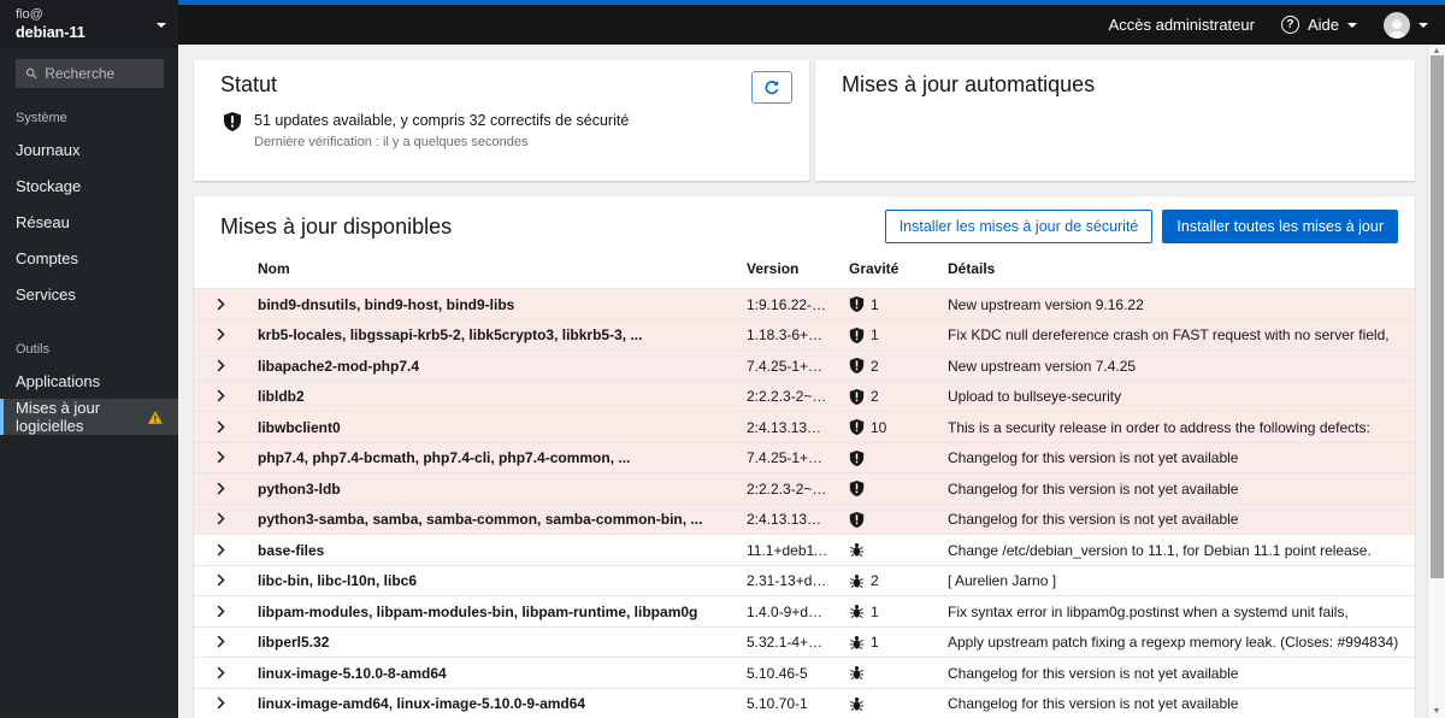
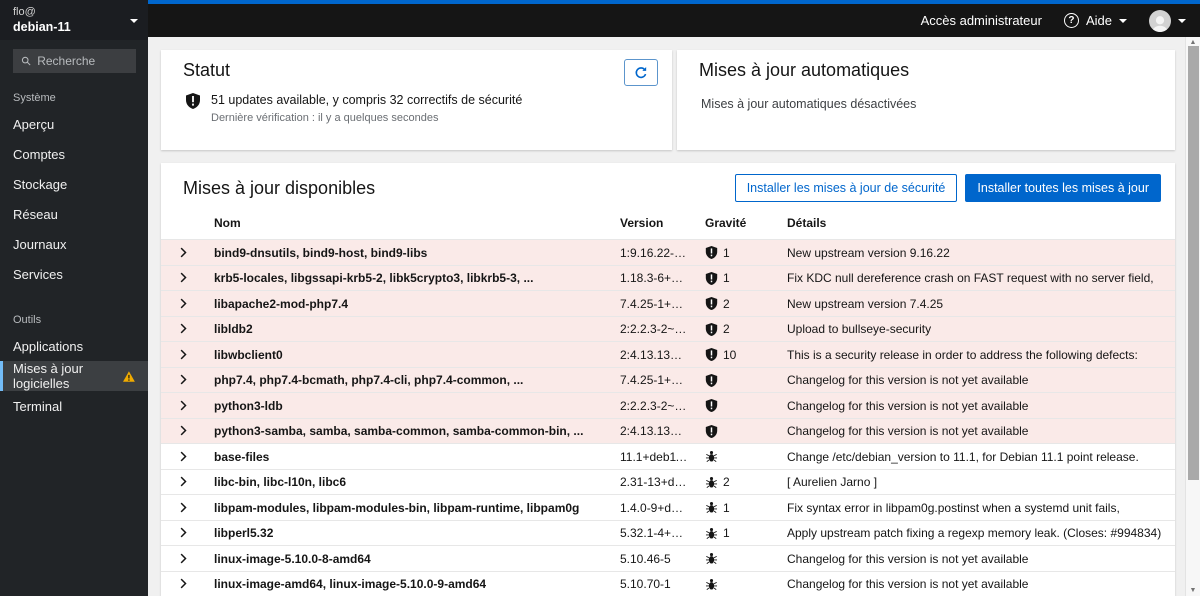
  flo@
  debian-11
  Recherche
  Système
+ Aperçu
- Journaux
+ Comptes
  Stockage
  Réseau
- Comptes
+ Journaux
  Services
  Outils
  Applications
  Mises à jour logicielles
+ Terminal
  Accès administrateur
  ?
  Aide
  Statut
  51 updates available, y compris 32 correctifs de sécurité
  Dernière vérification : il y a quelques secondes
  Mises à jour automatiques
+ Mises à jour automatiques désactivées
  Mises à jour disponibles
  Installer les mises à jour de sécurité
  Installer toutes les mises à jour
  	Nom	Version	Gravité	Détails
  	bind9-dnsutils, bind9-host, bind9-libs	1:9.16.22-1~d	1	New upstream version 9.16.22
  	krb5-locales, libgssapi-krb5-2, libk5crypto3, libkrb5-3, ...	1.18.3-6+deb1	1	Fix KDC null dereference crash on FAST request with no server field,
  	libapache2-mod-php7.4	7.4.25-1+deb1	2	New upstream version 7.4.25
  	libldb2	2:2.2.3-2~de...	2	Upload to bullseye-security
  	libwbclient0	2:4.13.13+dfsg	10	This is a security release in order to address the following defects:
  	php7.4, php7.4-bcmath, php7.4-cli, php7.4-common, ...	7.4.25-1+deb1		Changelog for this version is not yet available
  	python3-ldb	2:2.2.3-2~de...		Changelog for this version is not yet available
  	python3-samba, samba, samba-common, samba-common-bin, ...	2:4.13.13+dfsg		Changelog for this version is not yet available
  	base-files	11.1+deb11u1		Change /etc/debian_version to 11.1, for Debian 11.1 point release.
  	libc-bin, libc-l10n, libc6	2.31-13+deb11	2	[ Aurelien Jarno ]
  	libpam-modules, libpam-modules-bin, libpam-runtime, libpam0g	1.4.0-9+deb11	1	Fix syntax error in libpam0g.postinst when a systemd unit fails,
  	libperl5.32	5.32.1-4+deb1	1	Apply upstream patch fixing a regexp memory leak. (Closes: #994834)
  	linux-image-5.10.0-8-amd64	5.10.46-5		Changelog for this version is not yet available
  	linux-image-amd64, linux-image-5.10.0-9-amd64	5.10.70-1		Changelog for this version is not yet available
